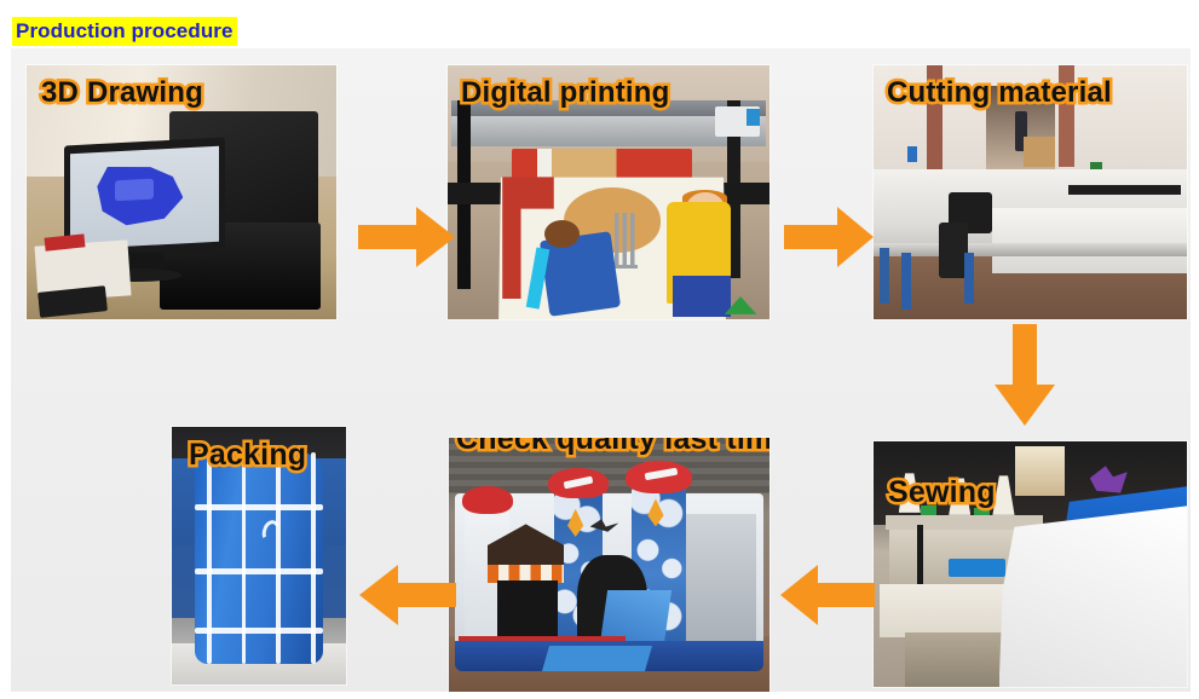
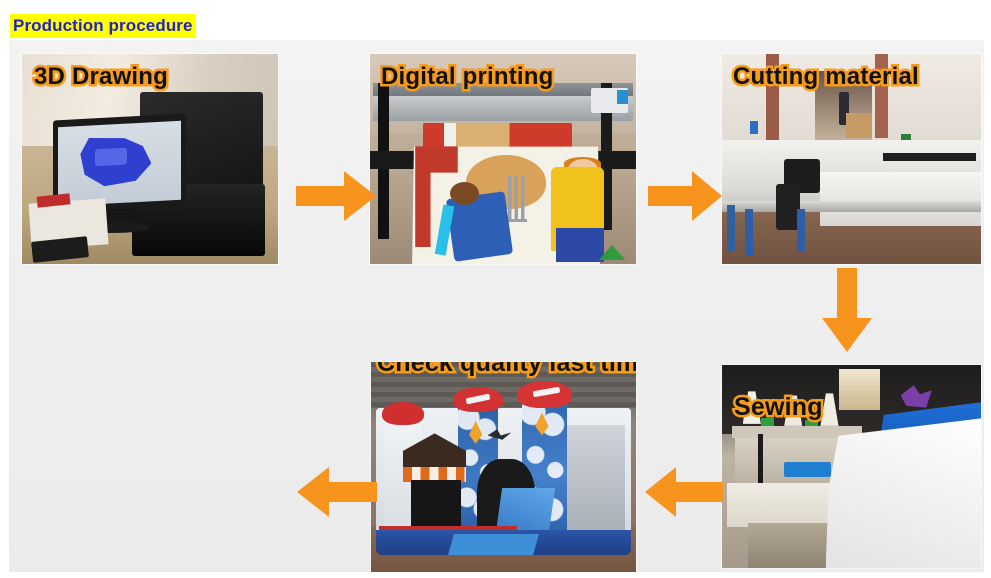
  Production procedure
  3D Drawing
  Digital printing
  Cutting material
- Packing
  Check quality last tim
  Sewing
